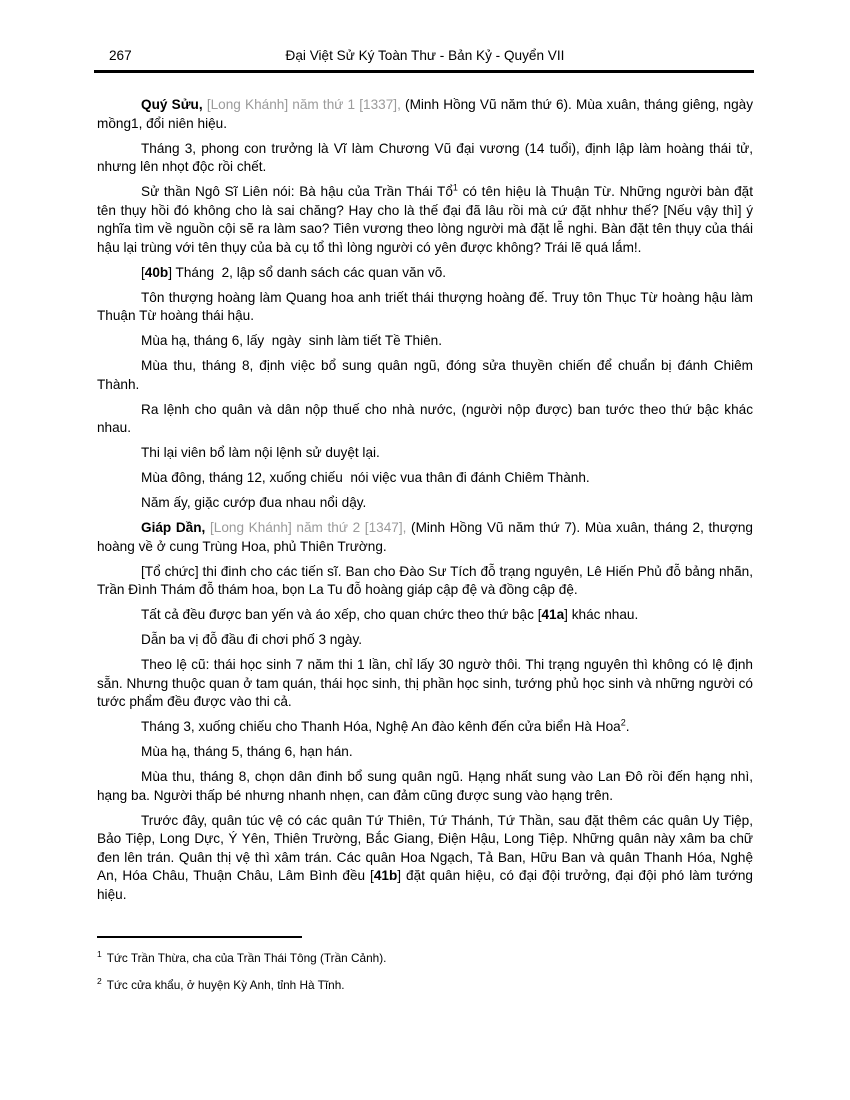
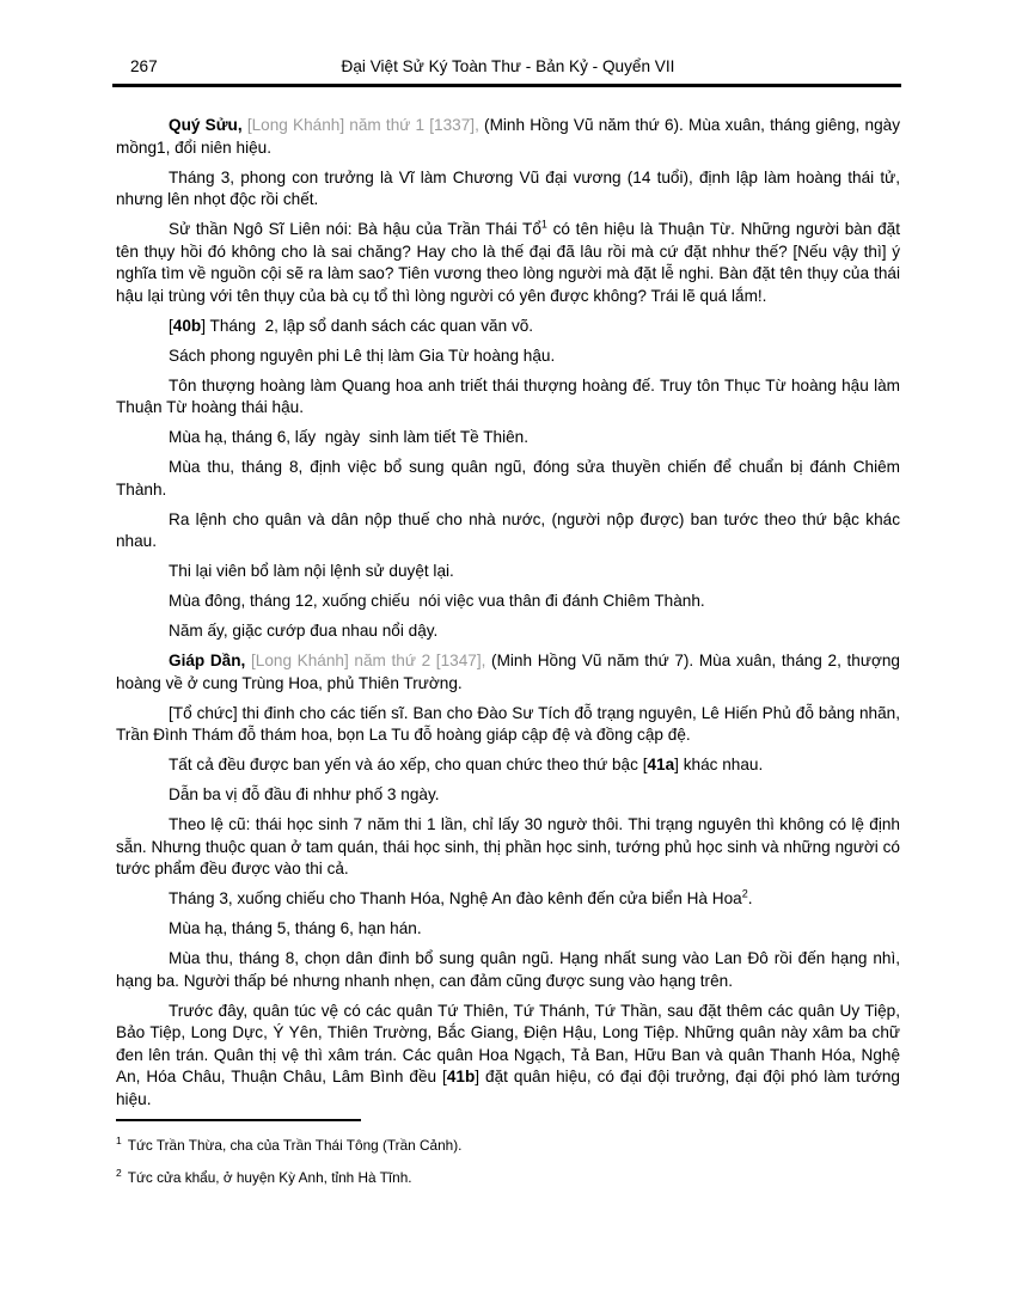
  267
  Đại Việt Sử Ký Toàn Thư - Bản Kỷ - Quyển VII
  Quý Sửu, [Long Khánh] năm thứ 1 [1337], (Minh Hồng Vũ năm thứ 6). Mùa xuân, tháng giêng, ngày mồng1, đổi niên hiệu.
  Tháng 3, phong con trưởng là Vĩ làm Chương Vũ đại vương (14 tuổi), định lập làm hoàng thái tử, nhưng lên nhọt độc rồi chết.
  Sử thần Ngô Sĩ Liên nói: Bà hậu của Trần Thái Tổ1 có tên hiệu là Thuận Từ. Những người bàn đặt tên thụy hồi đó không cho là sai chăng? Hay cho là thế đại đã lâu rồi mà cứ đặt nhhư thế? [Nếu vậy thì] ý nghĩa tìm về nguồn cội sẽ ra làm sao? Tiên vương theo lòng người mà đặt lễ nghi. Bàn đặt tên thụy của thái hậu lại trùng với tên thụy của bà cụ tổ thì lòng người có yên được không? Trái lẽ quá lắm!.
  [40b] Tháng 2, lập sổ danh sách các quan văn võ.
+ Sách phong nguyên phi Lê thị làm Gia Từ hoàng hậu.
  Tôn thượng hoàng làm Quang hoa anh triết thái thượng hoàng đế. Truy tôn Thục Từ hoàng hậu làm Thuận Từ hoàng thái hậu.
  Mùa hạ, tháng 6, lấy ngày sinh làm tiết Tề Thiên.
  Mùa thu, tháng 8, định việc bổ sung quân ngũ, đóng sửa thuyền chiến để chuẩn bị đánh Chiêm Thành.
  Ra lệnh cho quân và dân nộp thuế cho nhà nước, (người nộp được) ban tước theo thứ bậc khác nhau.
  Thi lại viên bổ làm nội lệnh sử duyệt lại.
  Mùa đông, tháng 12, xuống chiếu nói việc vua thân đi đánh Chiêm Thành.
  Năm ấy, giặc cướp đua nhau nổi dậy.
  Giáp Dần, [Long Khánh] năm thứ 2 [1347], (Minh Hồng Vũ năm thứ 7). Mùa xuân, tháng 2, thượng hoàng về ở cung Trùng Hoa, phủ Thiên Trường.
  [Tổ chức] thi đinh cho các tiến sĩ. Ban cho Đào Sư Tích đỗ trạng nguyên, Lê Hiến Phủ đỗ bảng nhãn, Trần Đình Thám đỗ thám hoa, bọn La Tu đỗ hoàng giáp cập đệ và đồng cập đệ.
  Tất cả đều được ban yến và áo xếp, cho quan chức theo thứ bậc [41a] khác nhau.
- Dẫn ba vị đỗ đầu đi chơi phố 3 ngày.
+ Dẫn ba vị đỗ đầu đi nhhư phố 3 ngày.
  Theo lệ cũ: thái học sinh 7 năm thi 1 lần, chỉ lấy 30 ngườ thôi. Thi trạng nguyên thì không có lệ định sẵn. Nhưng thuộc quan ở tam quán, thái học sinh, thị phần học sinh, tướng phủ học sinh và những người có tước phẩm đều được vào thi cả.
  Tháng 3, xuống chiếu cho Thanh Hóa, Nghệ An đào kênh đến cửa biển Hà Hoa2.
  Mùa hạ, tháng 5, tháng 6, hạn hán.
  Mùa thu, tháng 8, chọn dân đinh bổ sung quân ngũ. Hạng nhất sung vào Lan Đô rồi đến hạng nhì, hạng ba. Người thấp bé nhưng nhanh nhẹn, can đảm cũng được sung vào hạng trên.
  Trước đây, quân túc vệ có các quân Tứ Thiên, Tứ Thánh, Tứ Thần, sau đặt thêm các quân Uy Tiệp, Bảo Tiệp, Long Dực, Ý Yên, Thiên Trường, Bắc Giang, Điện Hậu, Long Tiệp. Những quân này xâm ba chữ đen lên trán. Quân thị vệ thì xâm trán. Các quân Hoa Ngạch, Tả Ban, Hữu Ban và quân Thanh Hóa, Nghệ An, Hóa Châu, Thuận Châu, Lâm Bình đều [41b] đặt quân hiệu, có đại đội trưởng, đại đội phó làm tướng hiệu.
  1 Tức Trần Thừa, cha của Trần Thái Tông (Trần Cảnh).
  2 Tức cửa khẩu, ở huyện Kỳ Anh, tỉnh Hà Tĩnh.
